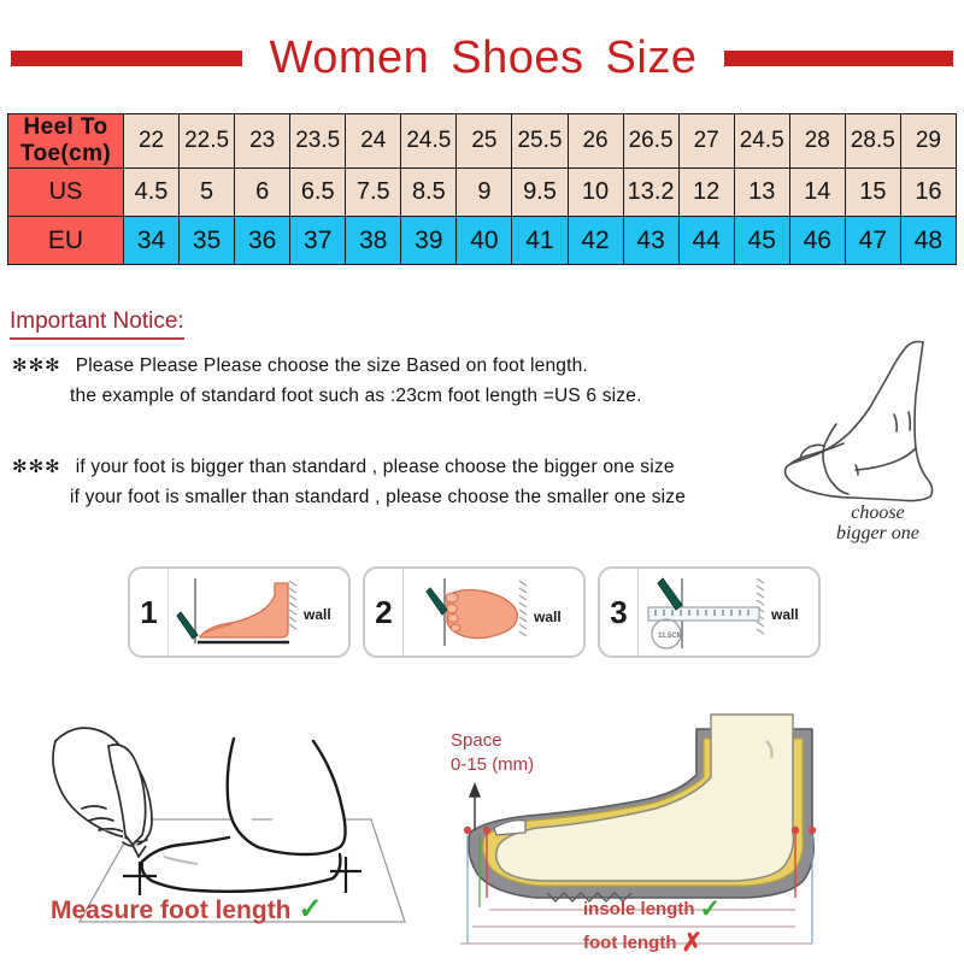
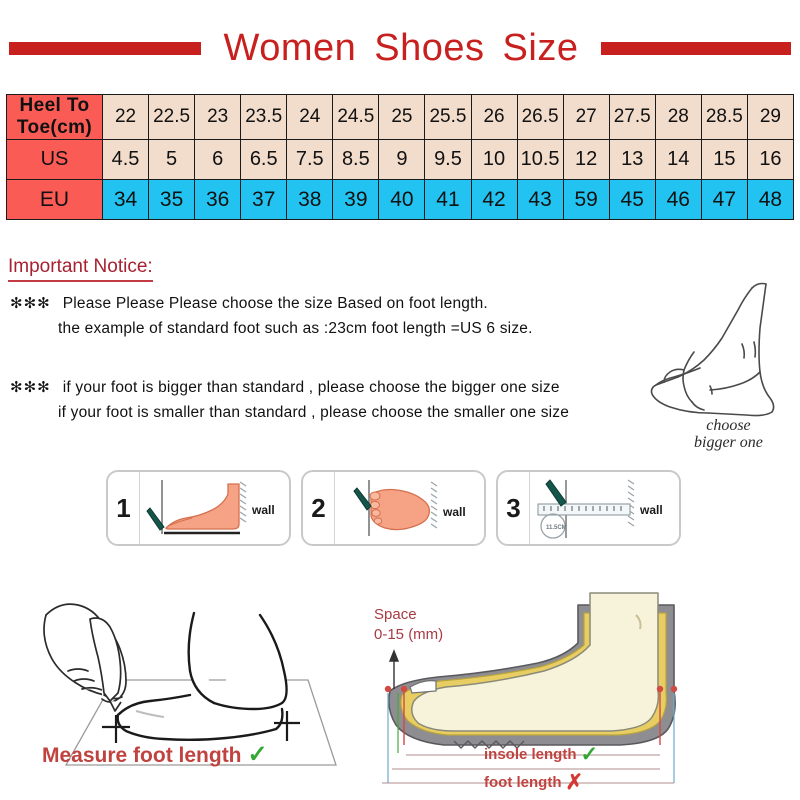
  Women Shoes Size
- Heel To Toe(cm)	22	22.5	23	23.5	24	24.5	25	25.5	26	26.5	27	24.5	28	28.5	29
+ Heel To Toe(cm)	22	22.5	23	23.5	24	24.5	25	25.5	26	26.5	27	27.5	28	28.5	29
- US	4.5	5	6	6.5	7.5	8.5	9	9.5	10	13.2	12	13	14	15	16
+ US	4.5	5	6	6.5	7.5	8.5	9	9.5	10	10.5	12	13	14	15	16
- EU	34	35	36	37	38	39	40	41	42	43	44	45	46	47	48
+ EU	34	35	36	37	38	39	40	41	42	43	59	45	46	47	48
  Important Notice:
  ✻✻✻ Please Please Please choose the size Based on foot length.
  the example of standard foot such as :23cm foot length =US 6 size.
  ✻✻✻ if your foot is bigger than standard , please choose the bigger one size
  if your foot is smaller than standard , please choose the smaller one size
  choose
  bigger one
  1
  wall
  2
  wall
  3
  wall
  Measure foot length ✓
  Space
  0-15 (mm)
  insole length
  ✓
  foot length
  ✗
